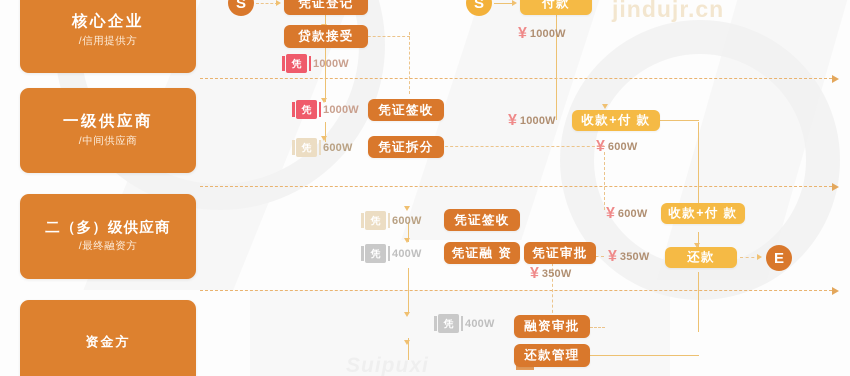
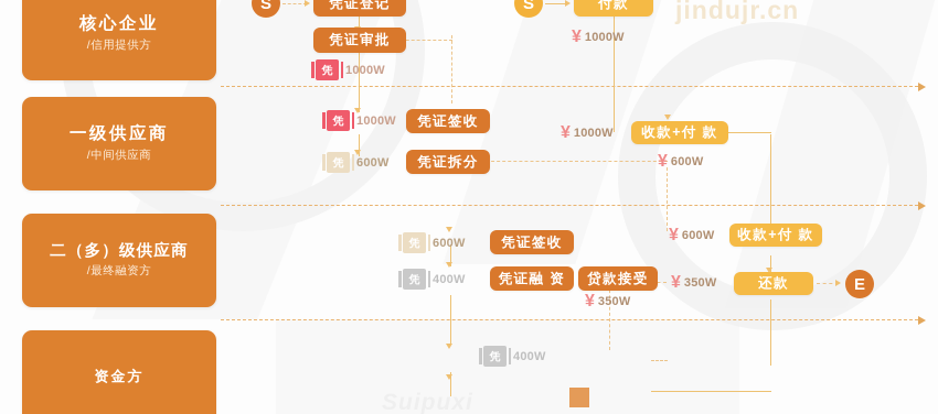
  jindujr.cn
  Suipuxi
  核心企业
  /信用提供方
  一级供应商
  /中间供应商
  二（多）级供应商
  /最终融资方
  资金方
  S
  凭证登记
- 贷款接受
+ 凭证审批
  凭
  1000W
  S
  付款
  ¥
  1000W
  凭
  1000W
  凭
  600W
  凭证签收
  凭证拆分
  ¥
  1000W
  收款+付 款
  ¥
  600W
  凭
  600W
  凭
  400W
  凭证签收
  凭证融 资
- 凭证审批
+ 贷款接受
  ¥
  350W
  ¥
  600W
  收款+付 款
  ¥
  350W
  还款
  E
  凭
  400W
- 融资审批
- 还款管理
